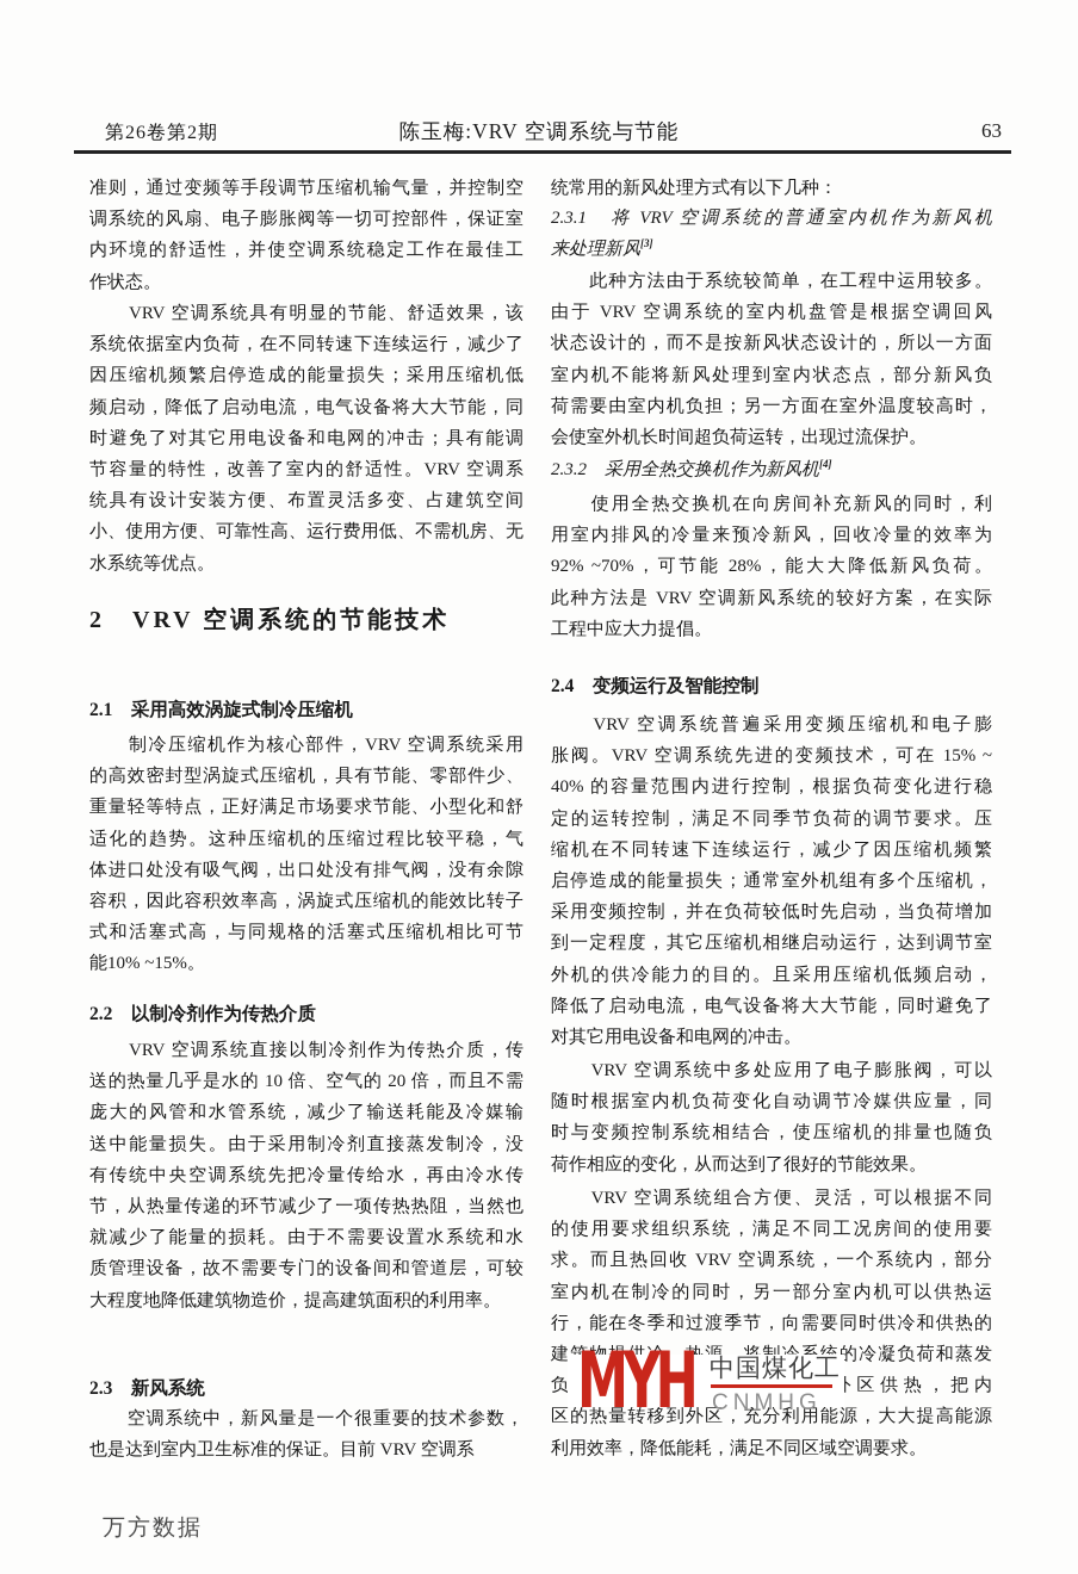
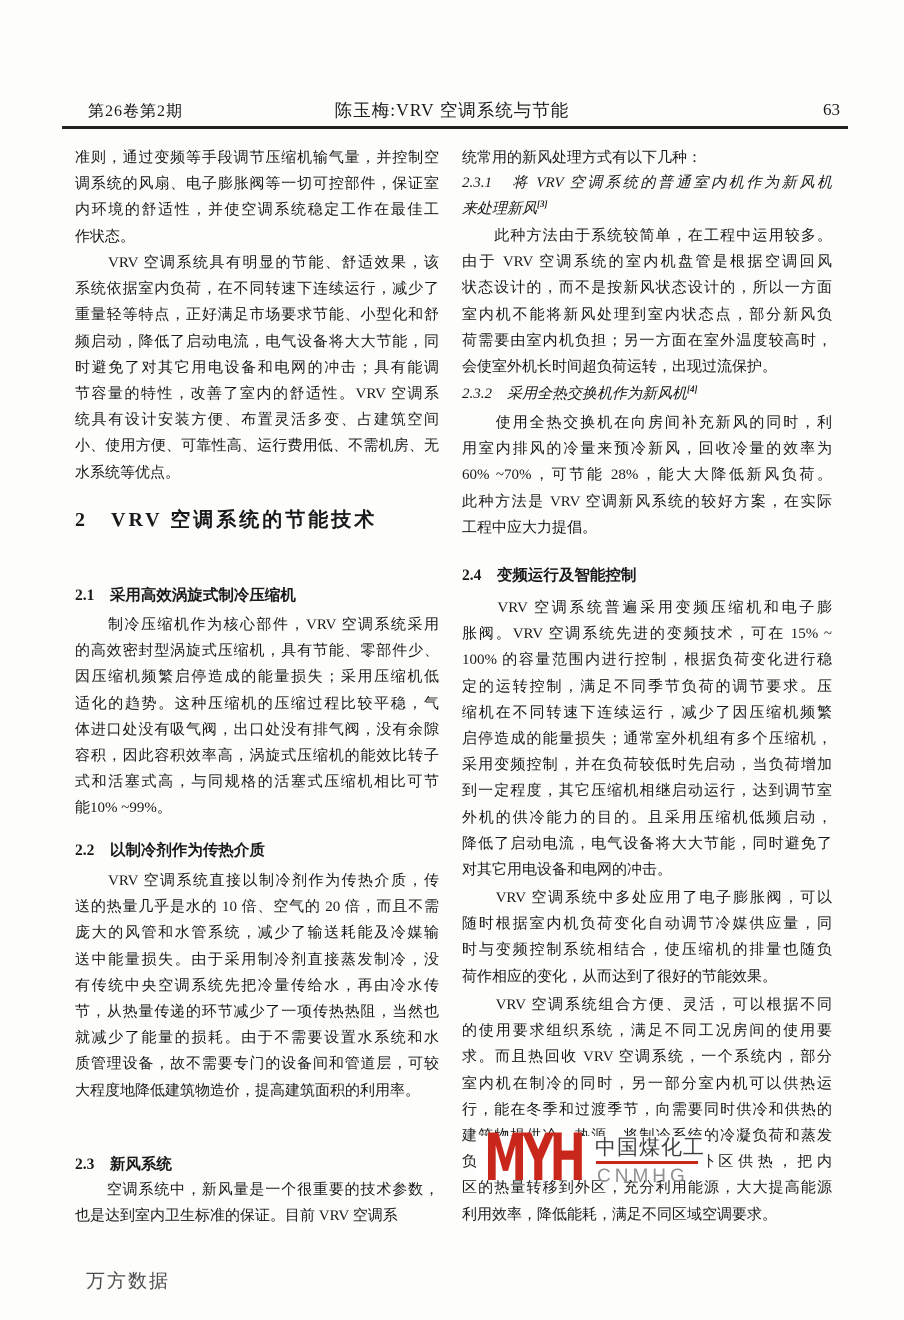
  第26卷第2期
  陈玉梅:VRV 空调系统与节能
  63
  准则，通过变频等手段调节压缩机输气量，并控制空
  调系统的风扇、电子膨胀阀等一切可控部件，保证室
  内环境的舒适性，并使空调系统稳定工作在最佳工
  作状态。
  VRV 空调系统具有明显的节能、舒适效果，该
  系统依据室内负荷，在不同转速下连续运行，减少了
- 因压缩机频繁启停造成的能量损失；采用压缩机低
+ 重量轻等特点，正好满足市场要求节能、小型化和舒
  频启动，降低了启动电流，电气设备将大大节能，同
  时避免了对其它用电设备和电网的冲击；具有能调
  节容量的特性，改善了室内的舒适性。VRV 空调系
  统具有设计安装方便、布置灵活多变、占建筑空间
  小、使用方便、可靠性高、运行费用低、不需机房、无
  水系统等优点。
  2 VRV 空调系统的节能技术
  2.1 采用高效涡旋式制冷压缩机
  制冷压缩机作为核心部件，VRV 空调系统采用
  的高效密封型涡旋式压缩机，具有节能、零部件少、
- 重量轻等特点，正好满足市场要求节能、小型化和舒
+ 因压缩机频繁启停造成的能量损失；采用压缩机低
  适化的趋势。这种压缩机的压缩过程比较平稳，气
  体进口处没有吸气阀，出口处没有排气阀，没有余隙
  容积，因此容积效率高，涡旋式压缩机的能效比转子
  式和活塞式高，与同规格的活塞式压缩机相比可节
- 能10% ~15%。
+ 能10% ~99%。
  2.2 以制冷剂作为传热介质
  VRV 空调系统直接以制冷剂作为传热介质，传
  送的热量几乎是水的 10 倍、空气的 20 倍，而且不需
  庞大的风管和水管系统，减少了输送耗能及冷媒输
  送中能量损失。由于采用制冷剂直接蒸发制冷，没
  有传统中央空调系统先把冷量传给水，再由冷水传
  节，从热量传递的环节减少了一项传热热阻，当然也
  就减少了能量的损耗。由于不需要设置水系统和水
  质管理设备，故不需要专门的设备间和管道层，可较
  大程度地降低建筑物造价，提高建筑面积的利用率。
  2.3 新风系统
  空调系统中，新风量是一个很重要的技术参数，
  也是达到室内卫生标准的保证。目前 VRV 空调系
  统常用的新风处理方式有以下几种：
  2.3.1 将 VRV 空调系统的普通室内机作为新风机
  来处理新风[3]
  此种方法由于系统较简单，在工程中运用较多。
  由于 VRV 空调系统的室内机盘管是根据空调回风
  状态设计的，而不是按新风状态设计的，所以一方面
  室内机不能将新风处理到室内状态点，部分新风负
  荷需要由室内机负担；另一方面在室外温度较高时，
  会使室外机长时间超负荷运转，出现过流保护。
  2.3.2 采用全热交换机作为新风机[4]
  使用全热交换机在向房间补充新风的同时，利
  用室内排风的冷量来预冷新风，回收冷量的效率为
- 92% ~70%，可节能 28%，能大大降低新风负荷。
+ 60% ~70%，可节能 28%，能大大降低新风负荷。
  此种方法是 VRV 空调新风系统的较好方案，在实际
  工程中应大力提倡。
  2.4 变频运行及智能控制
  VRV 空调系统普遍采用变频压缩机和电子膨
  胀阀。VRV 空调系统先进的变频技术，可在 15% ~
- 40% 的容量范围内进行控制，根据负荷变化进行稳
+ 100% 的容量范围内进行控制，根据负荷变化进行稳
  定的运转控制，满足不同季节负荷的调节要求。压
  缩机在不同转速下连续运行，减少了因压缩机频繁
  启停造成的能量损失；通常室外机组有多个压缩机，
  采用变频控制，并在负荷较低时先启动，当负荷增加
  到一定程度，其它压缩机相继启动运行，达到调节室
  外机的供冷能力的目的。且采用压缩机低频启动，
  降低了启动电流，电气设备将大大节能，同时避免了
  对其它用电设备和电网的冲击。
  VRV 空调系统中多处应用了电子膨胀阀，可以
  随时根据室内机负荷变化自动调节冷媒供应量，同
  时与变频控制系统相结合，使压缩机的排量也随负
  荷作相应的变化，从而达到了很好的节能效果。
  VRV 空调系统组合方便、灵活，可以根据不同
  的使用要求组织系统，满足不同工况房间的使用要
  求。而且热回收 VRV 空调系统，一个系统内，部分
  室内机在制冷的同时，另一部分室内机可以供热运
  行，能在冬季和过渡季节，向需要同时供冷和供热的
  负外区供热，把内
  区的热量转移到外区，充分利用能源，大大提高能源
  利用效率，降低能耗，满足不同区域空调要求。
  MYH
  中国煤化工
  CNMHG
  万方数据
